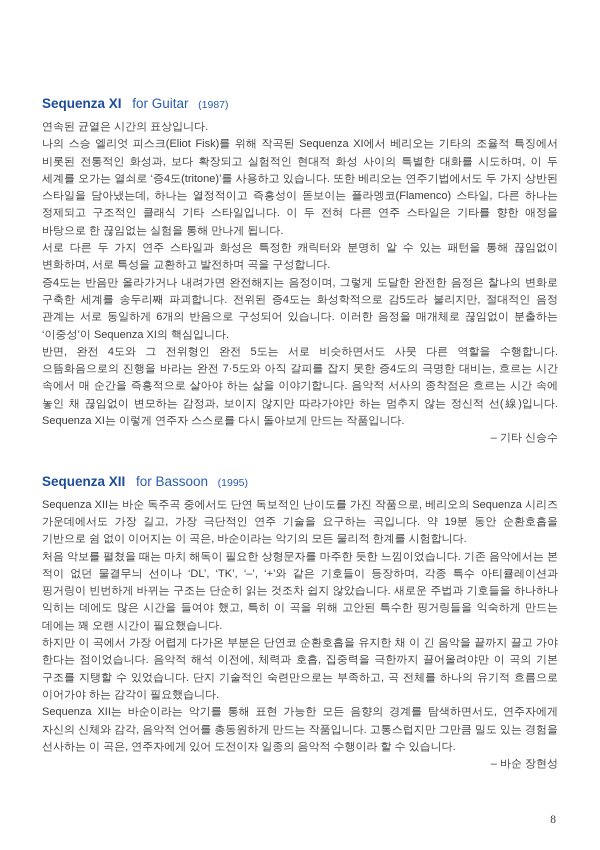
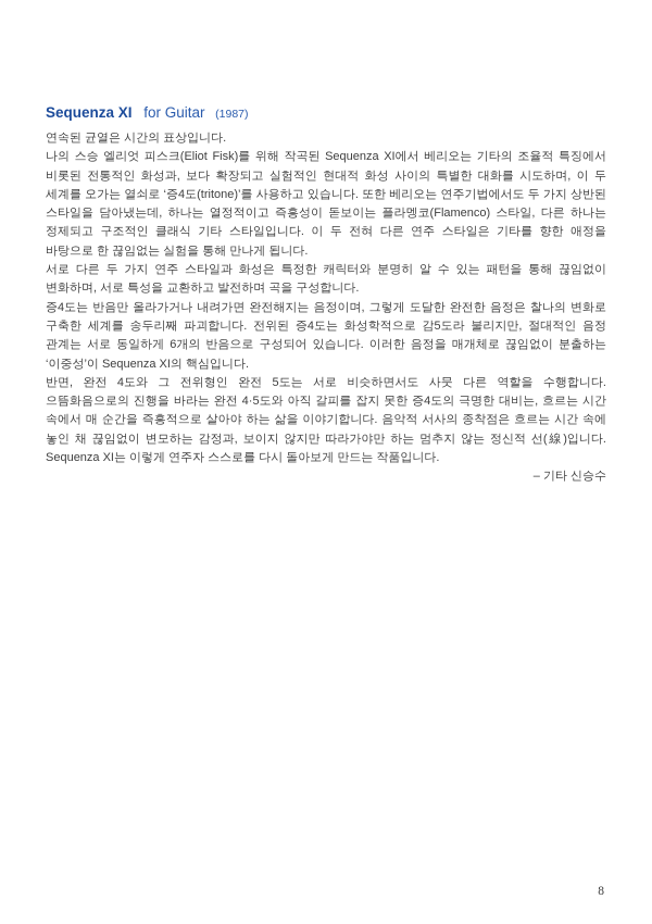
  Sequenza XI for Guitar (1987)
  연속된 균열은 시간의 표상입니다.
  나의 스승 엘리엇 피스크(Eliot Fisk)를 위해 작곡된 Sequenza XI에서 베리오는 기타의 조율적 특징에서 비롯된 전통적인 화성과, 보다 확장되고 실험적인 현대적 화성 사이의 특별한 대화를 시도하며, 이 두 세계를 오가는 열쇠로 ‘증4도(tritone)’를 사용하고 있습니다. 또한 베리오는 연주기법에서도 두 가지 상반된 스타일을 담아냈는데, 하나는 열정적이고 즉흥성이 돋보이는 플라멩코(Flamenco) 스타일, 다른 하나는 정제되고 구조적인 클래식 기타 스타일입니다. 이 두 전혀 다른 연주 스타일은 기타를 향한 애정을 바탕으로 한 끊임없는 실험을 통해 만나게 됩니다.
  서로 다른 두 가지 연주 스타일과 화성은 특정한 캐릭터와 분명히 알 수 있는 패턴을 통해 끊임없이 변화하며, 서로 특성을 교환하고 발전하며 곡을 구성합니다.
  증4도는 반음만 올라가거나 내려가면 완전해지는 음정이며, 그렇게 도달한 완전한 음정은 찰나의 변화로 구축한 세계를 송두리째 파괴합니다. 전위된 증4도는 화성학적으로 감5도라 불리지만, 절대적인 음정 관계는 서로 동일하게 6개의 반음으로 구성되어 있습니다. 이러한 음정을 매개체로 끊임없이 분출하는 ‘이중성’이 Sequenza XI의 핵심입니다.
- 반면, 완전 4도와 그 전위형인 완전 5도는 서로 비슷하면서도 사뭇 다른 역할을 수행합니다. 으뜸화음으로의 진행을 바라는 완전 7·5도와 아직 갈피를 잡지 못한 증4도의 극명한 대비는, 흐르는 시간 속에서 매 순간을 즉흥적으로 살아야 하는 삶을 이야기합니다. 음악적 서사의 종착점은 흐르는 시간 속에 놓인 채 끊임없이 변모하는 감정과, 보이지 않지만 따라가야만 하는 멈추지 않는 정신적 선(線)입니다. Sequenza XI는 이렇게 연주자 스스로를 다시 돌아보게 만드는 작품입니다.
+ 반면, 완전 4도와 그 전위형인 완전 5도는 서로 비슷하면서도 사뭇 다른 역할을 수행합니다. 으뜸화음으로의 진행을 바라는 완전 4·5도와 아직 갈피를 잡지 못한 증4도의 극명한 대비는, 흐르는 시간 속에서 매 순간을 즉흥적으로 살아야 하는 삶을 이야기합니다. 음악적 서사의 종착점은 흐르는 시간 속에 놓인 채 끊임없이 변모하는 감정과, 보이지 않지만 따라가야만 하는 멈추지 않는 정신적 선(線)입니다. Sequenza XI는 이렇게 연주자 스스로를 다시 돌아보게 만드는 작품입니다.
  – 기타 신승수
- Sequenza XII for Bassoon (1995)
- Sequenza XII는 바순 독주곡 중에서도 단연 독보적인 난이도를 가진 작품으로, 베리오의 Sequenza 시리즈 가운데에서도 가장 길고, 가장 극단적인 연주 기술을 요구하는 곡입니다. 약 19분 동안 순환호흡을 기반으로 쉼 없이 이어지는 이 곡은, 바순이라는 악기의 모든 물리적 한계를 시험합니다.
- 처음 악보를 펼쳤을 때는 마치 해독이 필요한 상형문자를 마주한 듯한 느낌이었습니다. 기존 음악에서는 본 적이 없던 물결무늬 선이나 ‘DL’, ‘TK’, ‘–’, ‘+’와 같은 기호들이 등장하며, 각종 특수 아티큘레이션과 핑거링이 빈번하게 바뀌는 구조는 단순히 읽는 것조차 쉽지 않았습니다. 새로운 주법과 기호들을 하나하나 익히는 데에도 많은 시간을 들여야 했고, 특히 이 곡을 위해 고안된 특수한 핑거링들을 익숙하게 만드는 데에는 꽤 오랜 시간이 필요했습니다.
- 하지만 이 곡에서 가장 어렵게 다가온 부분은 단연코 순환호흡을 유지한 채 이 긴 음악을 끝까지 끌고 가야 한다는 점이었습니다. 음악적 해석 이전에, 체력과 호흡, 집중력을 극한까지 끌어올려야만 이 곡의 기본 구조를 지탱할 수 있었습니다. 단지 기술적인 숙련만으로는 부족하고, 곡 전체를 하나의 유기적 흐름으로 이어가야 하는 감각이 필요했습니다.
- Sequenza XII는 바순이라는 악기를 통해 표현 가능한 모든 음향의 경계를 탐색하면서도, 연주자에게 자신의 신체와 감각, 음악적 언어를 총동원하게 만드는 작품입니다. 고통스럽지만 그만큼 밀도 있는 경험을 선사하는 이 곡은, 연주자에게 있어 도전이자 일종의 음악적 수행이라 할 수 있습니다.
- – 바순 장현성
  8
